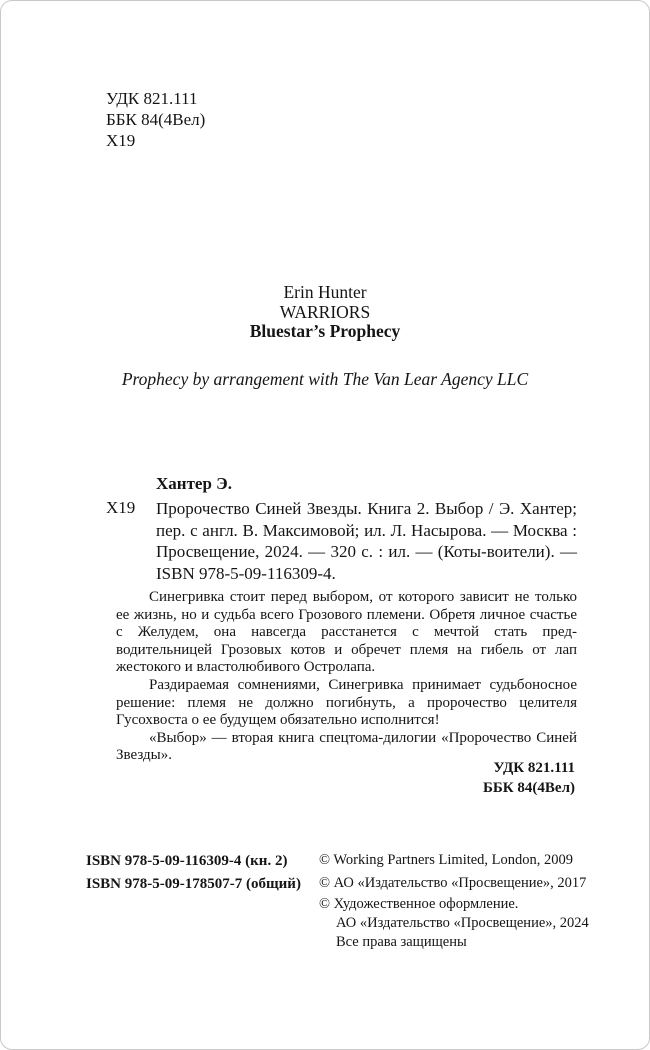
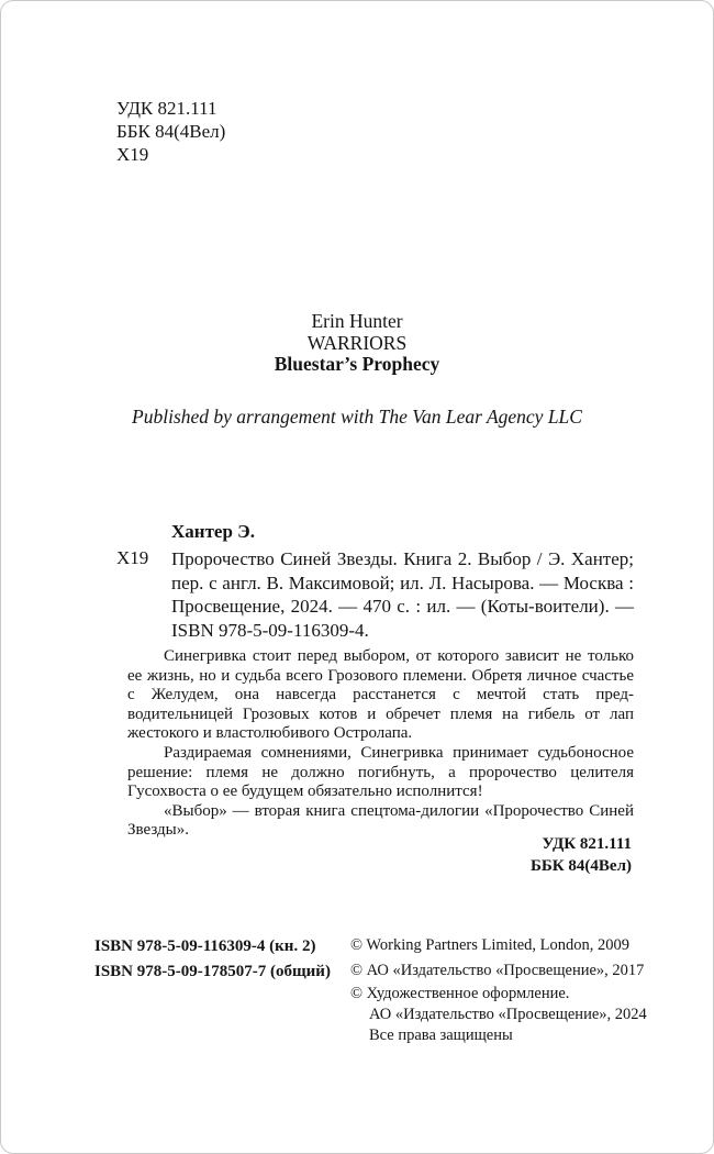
  УДК 821.111
  ББК 84(4Вел)
  Х19
  Erin Hunter
  WARRIORS
  Bluestar’s Prophecy
- Prophecy by arrangement with The Van Lear Agency LLC
+ Published by arrangement with The Van Lear Agency LLC
  Хантер Э.
  Х19
- Пророчество Синей Звезды. Книга 2. Выбор / Э. Хан­тер; пер. с англ. В. Максимовой; ил. Л. Насырова. — Москва : Просвещение, 2024. — 320 с. : ил. — (Ко­ты-воители). — ISBN 978-5-09-116309-4.
+ Пророчество Синей Звезды. Книга 2. Выбор / Э. Хан­тер; пер. с англ. В. Максимовой; ил. Л. Насырова. — Москва : Просвещение, 2024. — 470 с. : ил. — (Ко­ты-воители). — ISBN 978-5-09-116309-4.
  Синегривка стоит перед выбором, от которого зависит не толь­ко ее жизнь, но и судьба всего Грозового племени. Обретя личное счастье с Желудем, она навсегда расстанется с мечтой стать пред­водительницей Грозовых котов и обречет племя на гибель от лап жестокого и властолюбивого Остролапа.
  Раздираемая сомнениями, Синегривка принимает судьбонос­ное решение: племя не должно погибнуть, а пророчество целителя Гусохвоста о ее будущем обязательно исполнится!
  «Выбор» — вторая книга спецтома-дилогии «Пророчество Си­ней Звезды».
  УДК 821.111
  ББК 84(4Вел)
  ISBN 978-5-09-116309-4 (кн. 2)
  ISBN 978-5-09-178507-7 (общий)
  © Working Partners Limited, London, 2009
  © АО «Издательство «Просвещение», 2017
  © Художественное оформление.
  АО «Издательство «Просвещение», 2024
  Все права защищены
